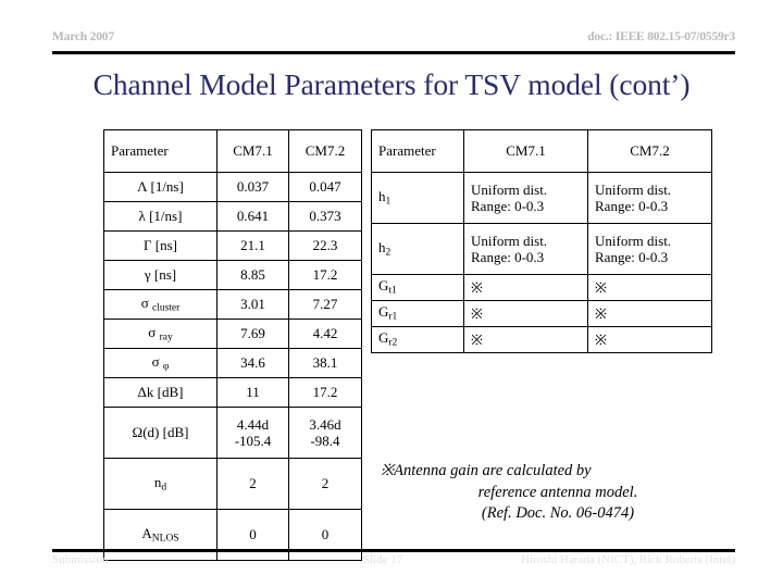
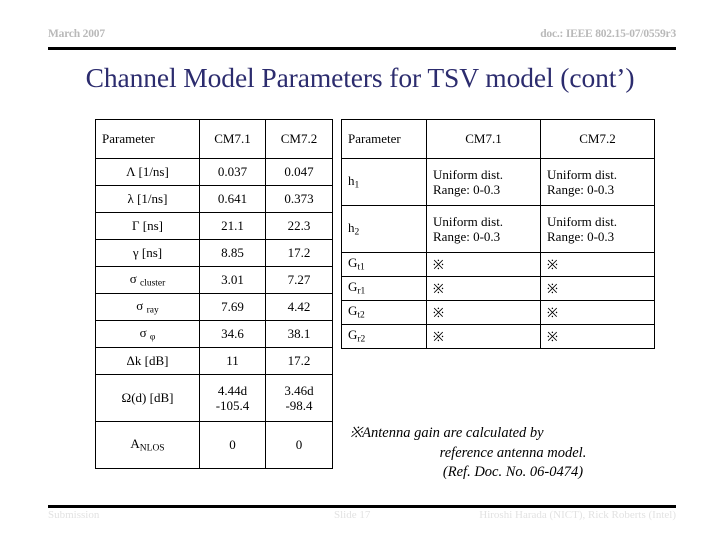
  March 2007
  doc.: IEEE 802.15-07/0559r3
  Channel Model Parameters for TSV model (cont’)
  Parameter	CM7.1	CM7.2
  Λ [1/ns]	0.037	0.047
  λ [1/ns]	0.641	0.373
  Γ [ns]	21.1	22.3
  γ [ns]	8.85	17.2
  σ cluster	3.01	7.27
  σ ray	7.69	4.42
  σ φ	34.6	38.1
  Δk [dB]	11	17.2
  Ω(d) [dB]	4.44d -105.4	3.46d -98.4
- nd	2	2
  ANLOS	0	0
  Parameter	CM7.1	CM7.2
  h1	Uniform dist. Range: 0-0.3	Uniform dist. Range: 0-0.3
  h2	Uniform dist. Range: 0-0.3	Uniform dist. Range: 0-0.3
  Gt1	※	※
  Gr1	※	※
+ Gt2	※	※
  Gr2	※	※
  ※Antenna gain are calculated by
  reference antenna model.
  (Ref. Doc. No. 06-0474)
  Submission
  Slide 17
  Hiroshi Harada (NICT), Rick Roberts (Intel)
